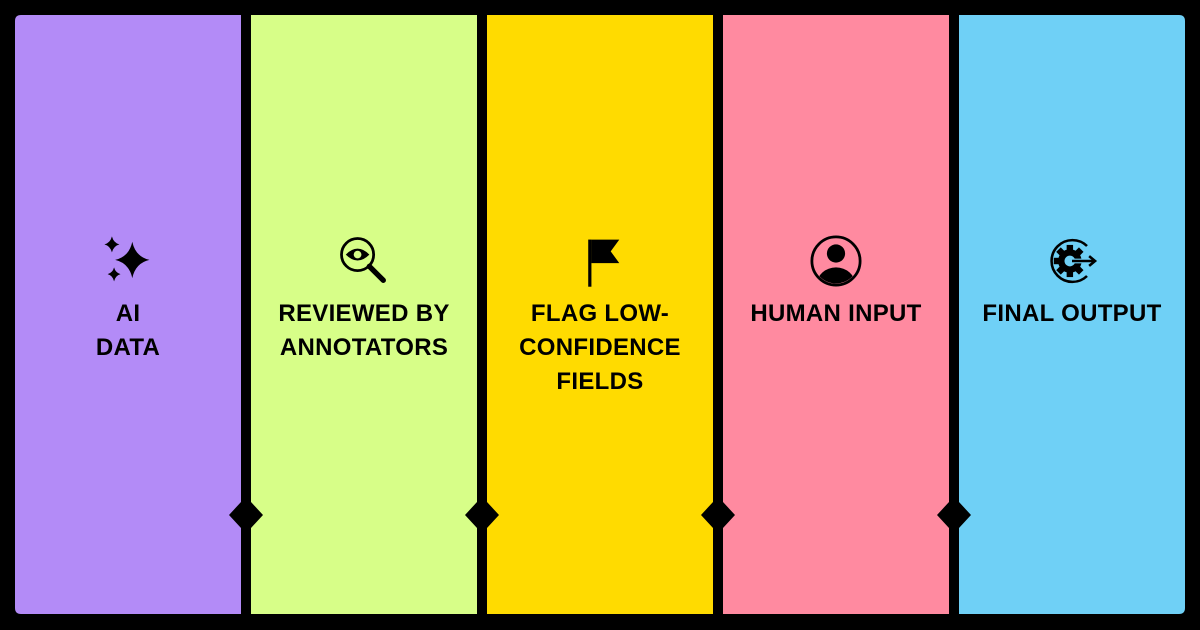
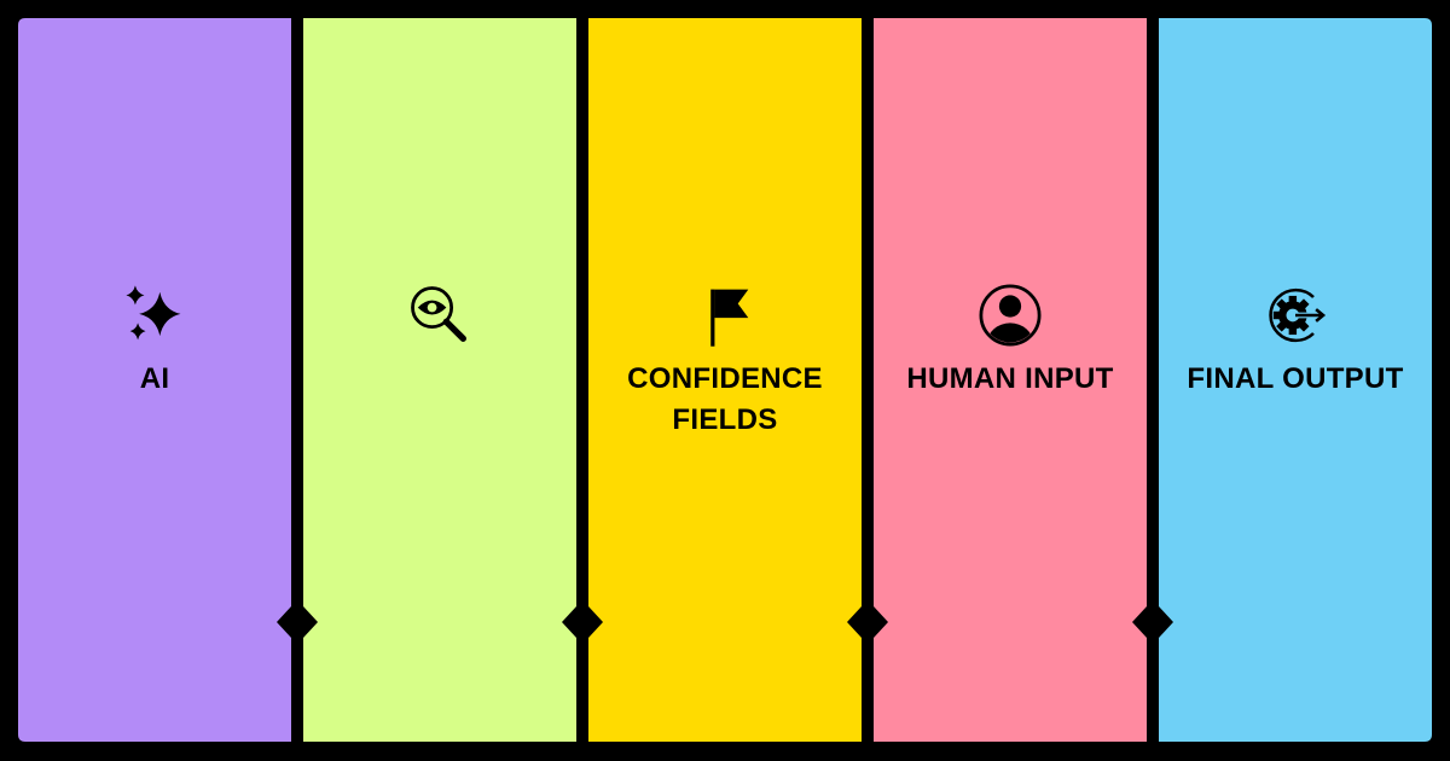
  AI
- DATA
- REVIEWED BY
- ANNOTATORS
- FLAG LOW-
  CONFIDENCE
  FIELDS
  HUMAN INPUT
  FINAL OUTPUT
